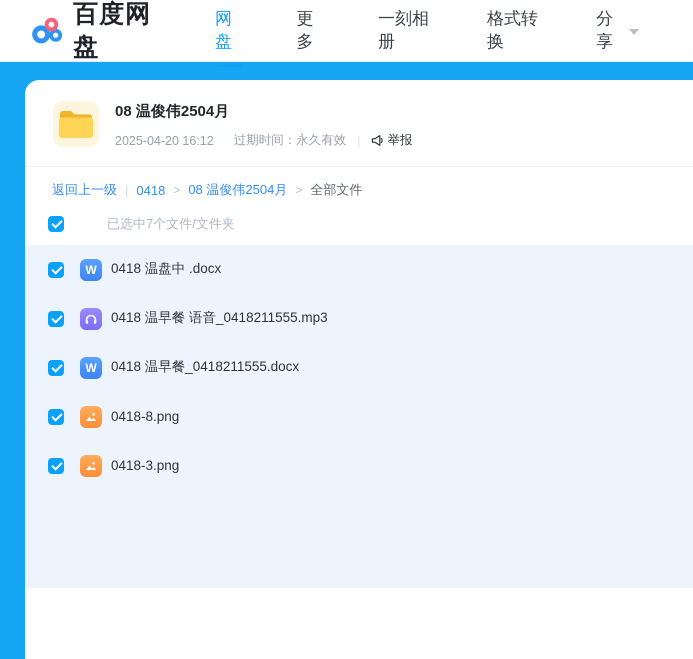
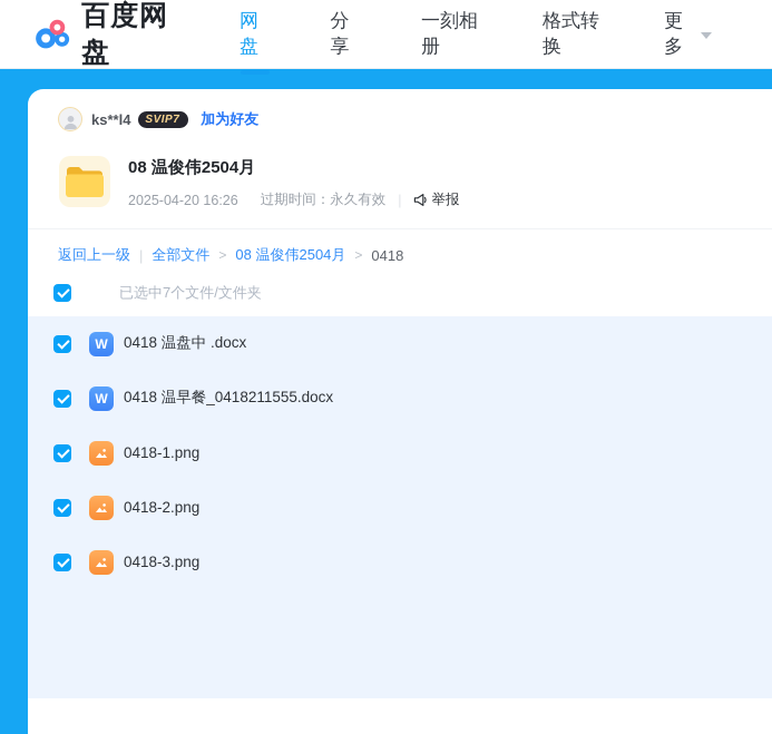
  百度网盘
  网盘
- 更多
+ 分享
  一刻相册
  格式转换
- 分享
+ 更多
+ ks**l4
+ SVIP7
+ 加为好友
  08 温俊伟2504月
- 2025-04-20 16:12
+ 2025-04-20 16:26
  过期时间：永久有效
  举报
  返回上一级
  |
- 0418
+ 全部文件
  >
  08 温俊伟2504月
  >
- 全部文件
+ 0418
  已选中7个文件/文件夹
  W
  0418 温盘中 .docx
- 0418 温早餐 语音_0418211555.mp3
  W
  0418 温早餐_0418211555.docx
+ 0418-1.png
- 0418-8.png
+ 0418-2.png
  0418-3.png
